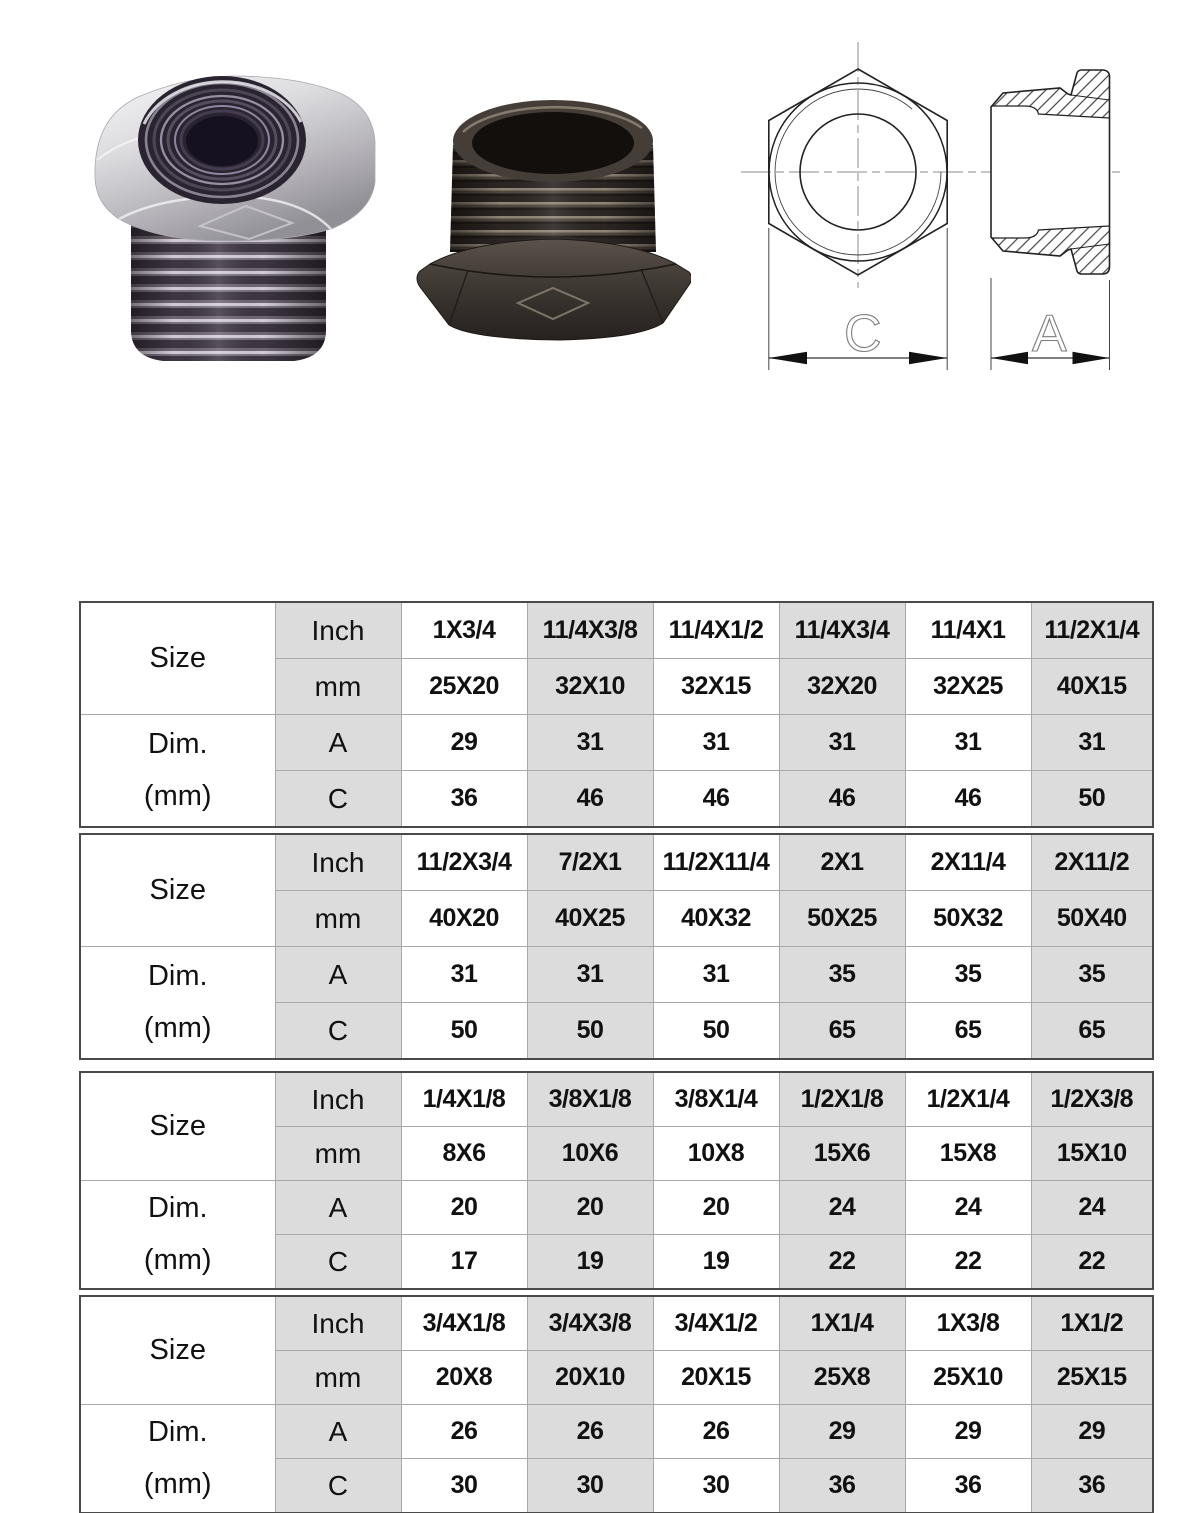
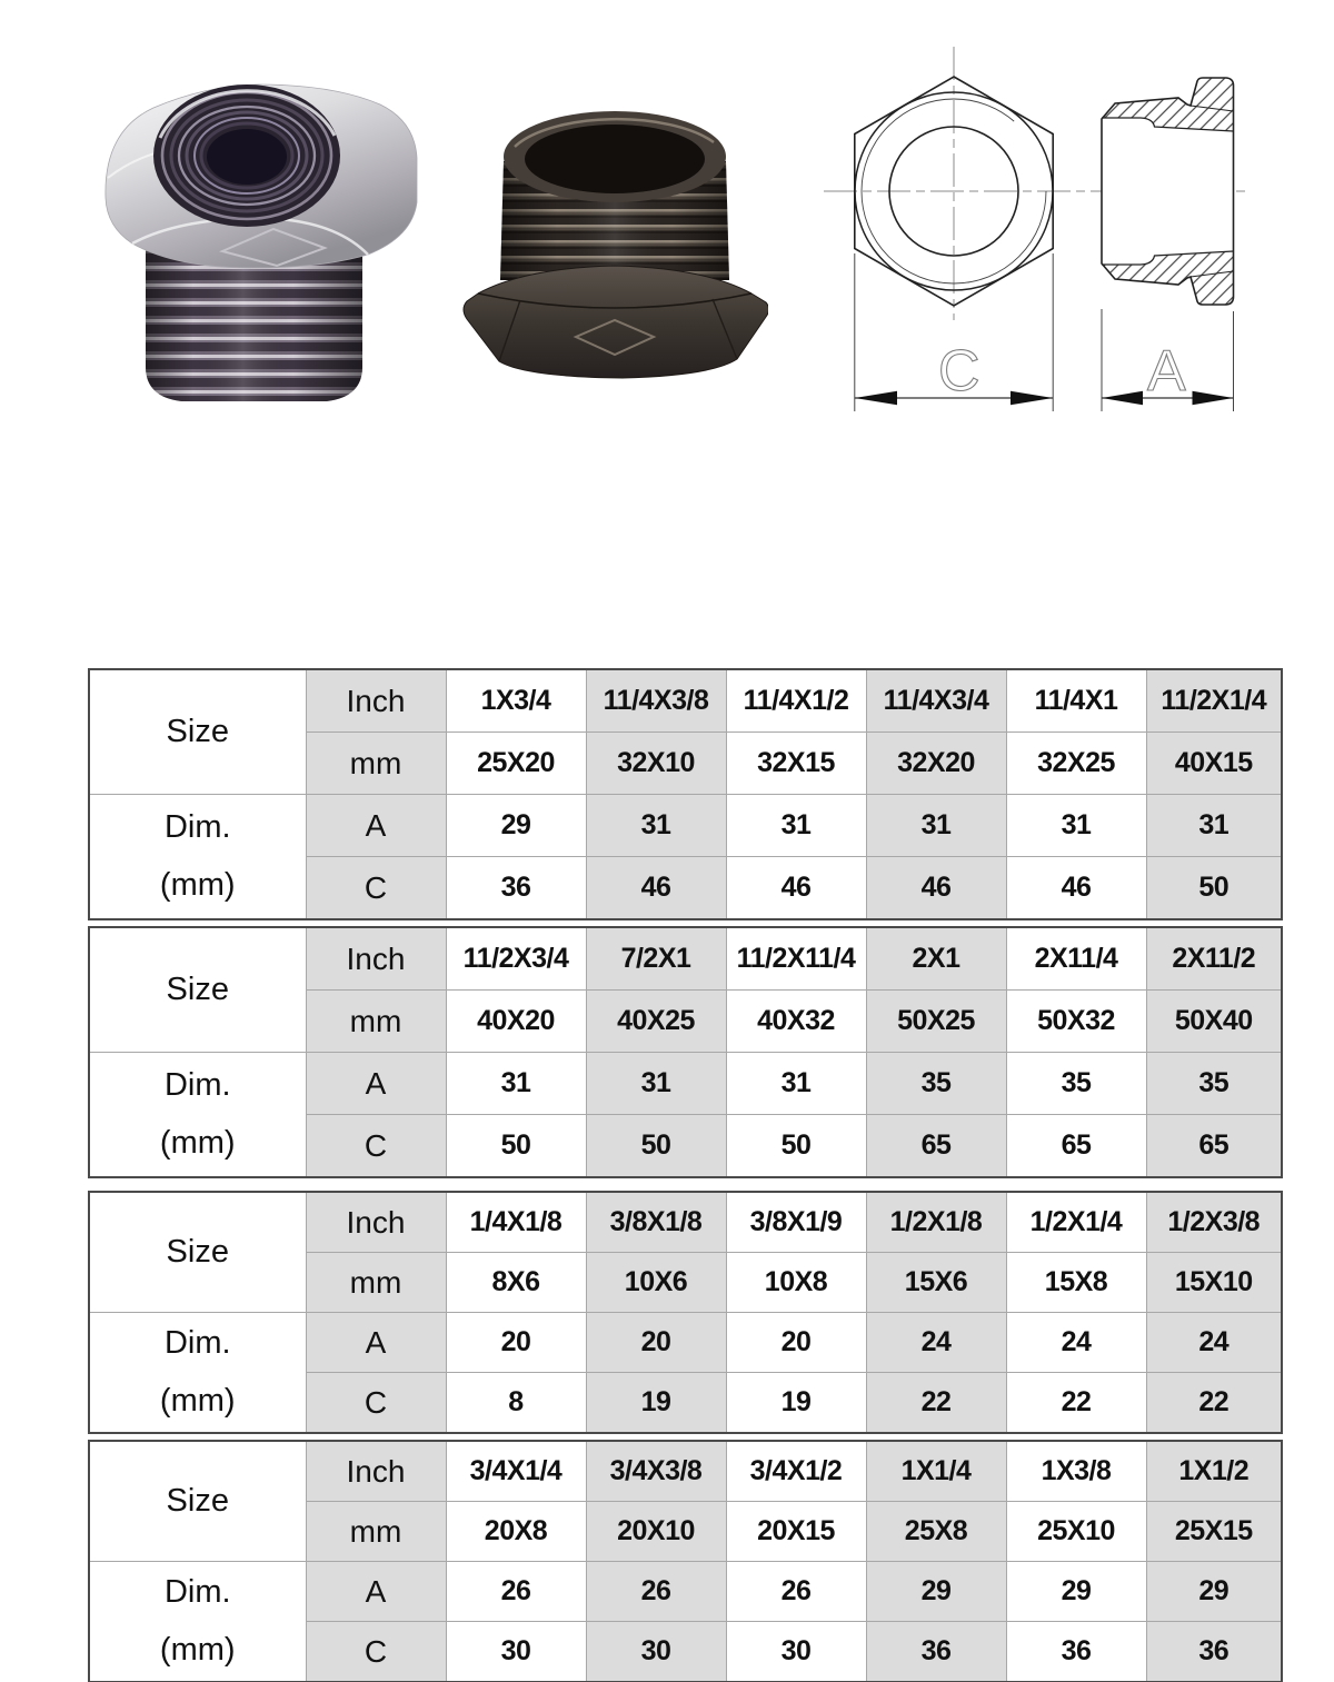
  C
  A
  Size	Inch	1X3/4	11/4X3/8	11/4X1/2	11/4X3/4	11/4X1	11/2X1/4
  mm	25X20	32X10	32X15	32X20	32X25	40X15
  Dim.(mm)	A	29	31	31	31	31	31
  C	36	46	46	46	46	50
  Size	Inch	11/2X3/4	7/2X1	11/2X11/4	2X1	2X11/4	2X11/2
  mm	40X20	40X25	40X32	50X25	50X32	50X40
  Dim.(mm)	A	31	31	31	35	35	35
  C	50	50	50	65	65	65
- Size	Inch	1/4X1/8	3/8X1/8	3/8X1/4	1/2X1/8	1/2X1/4	1/2X3/8
+ Size	Inch	1/4X1/8	3/8X1/8	3/8X1/9	1/2X1/8	1/2X1/4	1/2X3/8
  mm	8X6	10X6	10X8	15X6	15X8	15X10
  Dim.(mm)	A	20	20	20	24	24	24
- C	17	19	19	22	22	22
+ C	8	19	19	22	22	22
- Size	Inch	3/4X1/8	3/4X3/8	3/4X1/2	1X1/4	1X3/8	1X1/2
+ Size	Inch	3/4X1/4	3/4X3/8	3/4X1/2	1X1/4	1X3/8	1X1/2
  mm	20X8	20X10	20X15	25X8	25X10	25X15
  Dim.(mm)	A	26	26	26	29	29	29
  C	30	30	30	36	36	36
